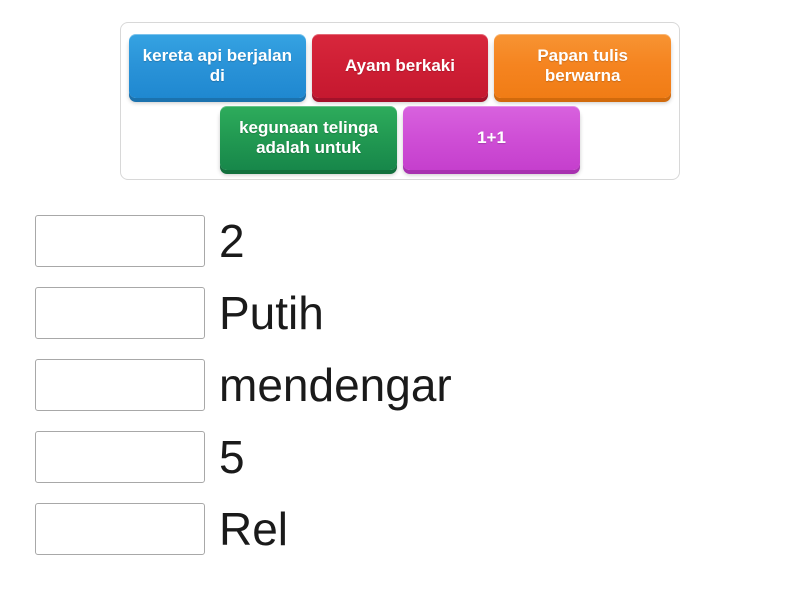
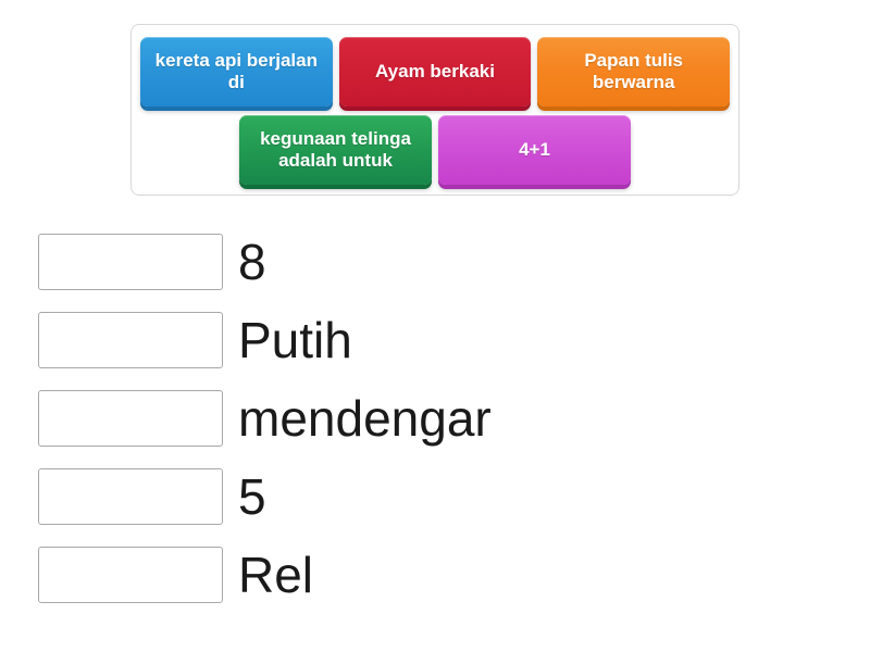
  kereta api berjalan di
  Ayam berkaki
  Papan tulis berwarna
  kegunaan telinga adalah untuk
- 1+1
+ 4+1
- 2
+ 8
  Putih
  mendengar
  5
  Rel
